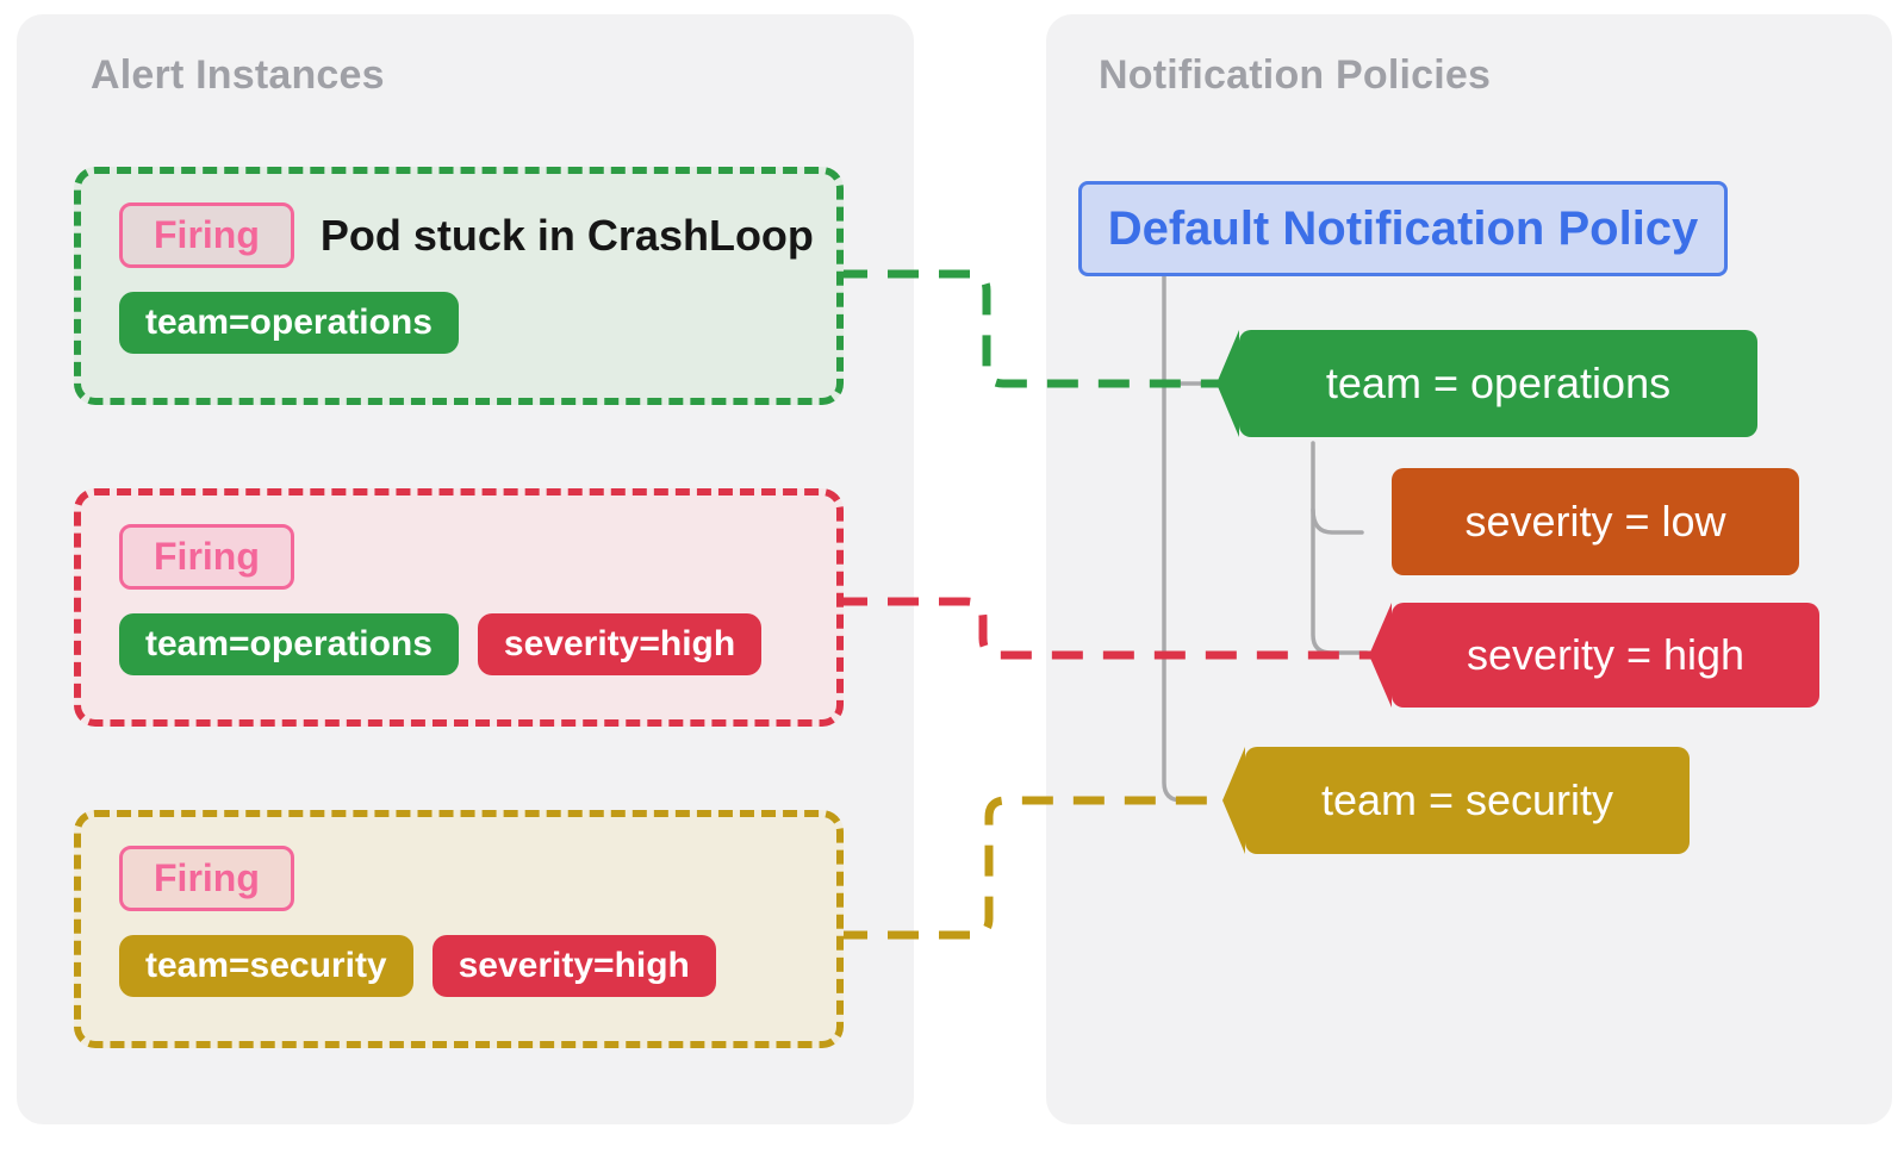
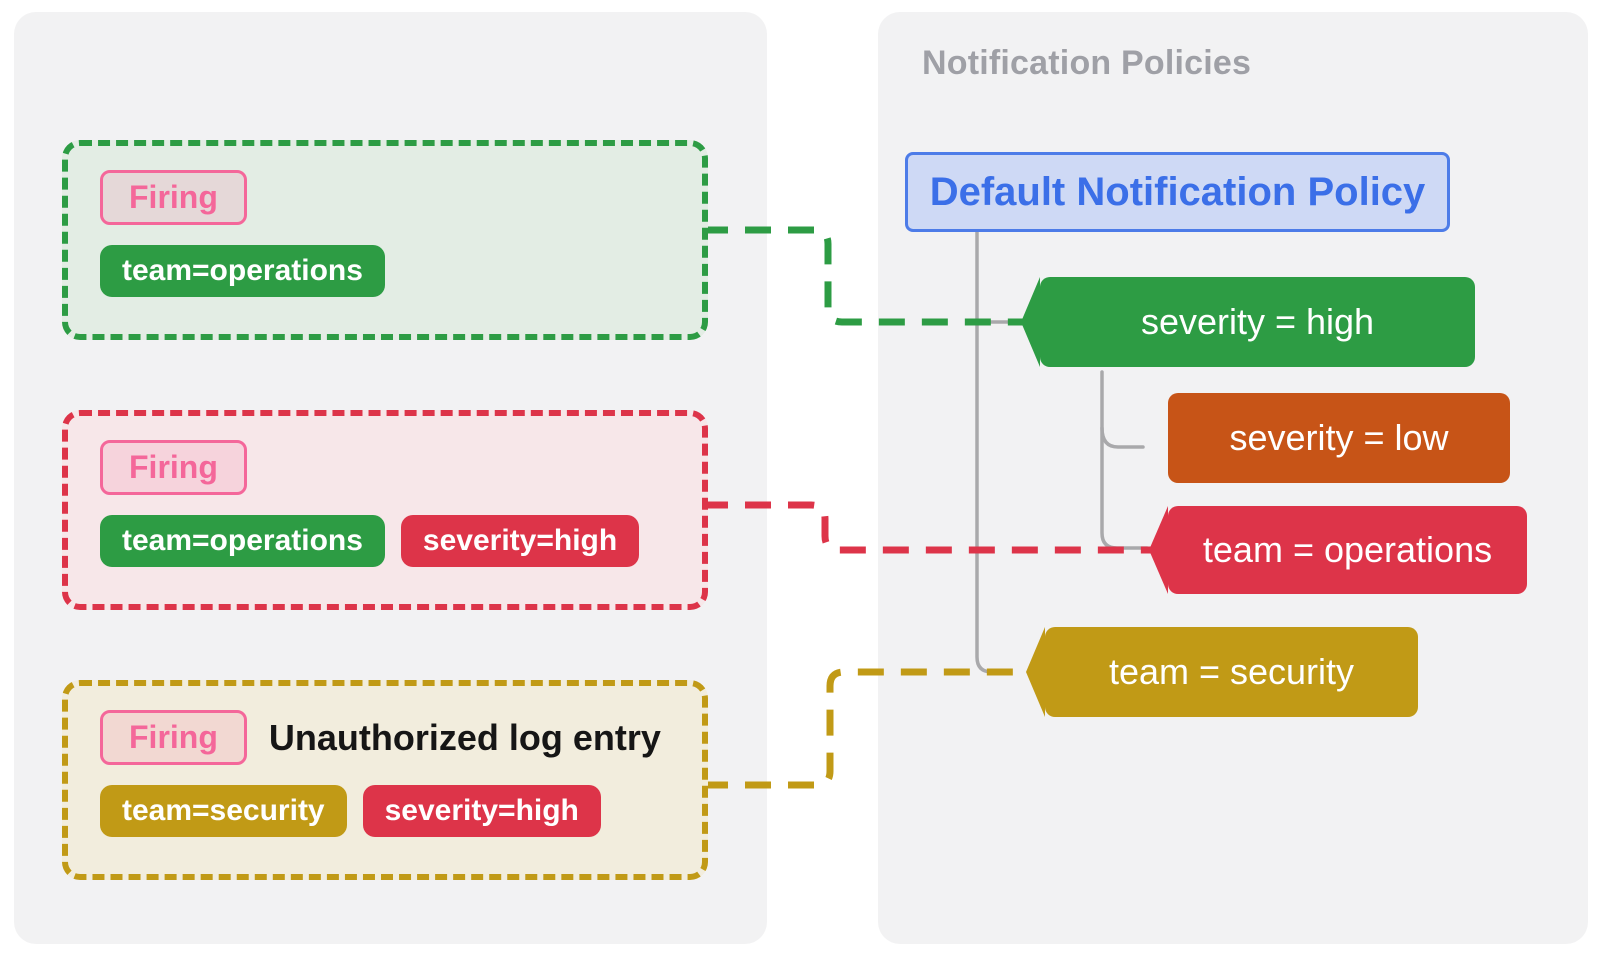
- Alert Instances
  Notification Policies
  Firing
- Pod stuck in CrashLoop
  team=operations
  Firing
  team=operations
  severity=high
  Firing
+ Unauthorized log entry
  team=security
  severity=high
  Default Notification Policy
- team = operations
+ severity = high
  severity = low
- severity = high
+ team = operations
  team = security
